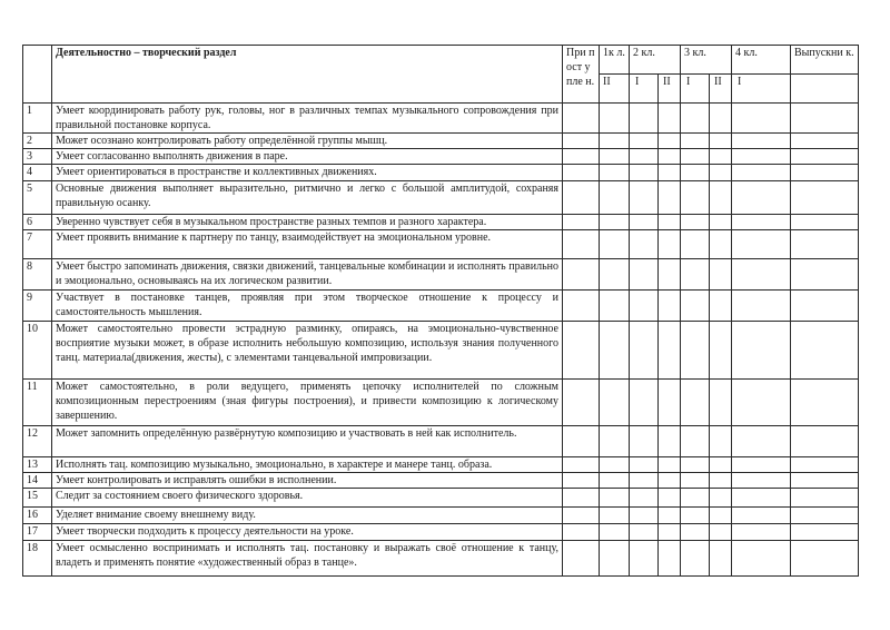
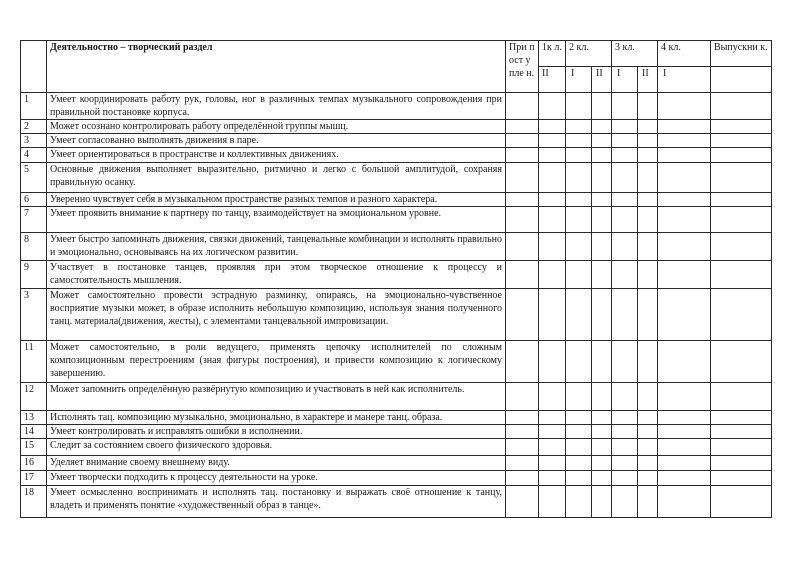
  	Деятельностно – творческий раздел	При пост упле н.	1к л.	2 кл.	3 кл.	4 кл.	Выпускни к.
  II	I	II	I	II	I
  1	Умеет координировать работу рук, головы, ног в различных темпах музыкального сопровождения при правильной постановке корпуса.
  2	Может осознано контролировать работу определённой группы мышц.
  3	Умеет согласованно выполнять движения в паре.
  4	Умеет ориентироваться в пространстве и коллективных движениях.
  5	Основные движения выполняет выразительно, ритмично и легко с большой амплитудой, сохраняя правильную осанку.
  6	Уверенно чувствует себя в музыкальном пространстве разных темпов и разного характера.
  7	Умеет проявить внимание к партнеру по танцу, взаимодействует на эмоциональном уровне.
  8	Умеет быстро запоминать движения, связки движений, танцевальные комбинации и исполнять правильно и эмоционально, основываясь на их логическом развитии.
  9	Участвует в постановке танцев, проявляя при этом творческое отношение к процессу и самостоятельность мышления.
- 10	Может самостоятельно провести эстрадную разминку, опираясь, на эмоционально-чувственное восприятие музыки может, в образе исполнить небольшую композицию, используя знания полученного танц. материала(движения, жесты), с элементами танцевальной импровизации.
+ 3	Может самостоятельно провести эстрадную разминку, опираясь, на эмоционально-чувственное восприятие музыки может, в образе исполнить небольшую композицию, используя знания полученного танц. материала(движения, жесты), с элементами танцевальной импровизации.
  11	Может самостоятельно, в роли ведущего, применять цепочку исполнителей по сложным композиционным перестроениям (зная фигуры построения), и привести композицию к логическому завершению.
  12	Может запомнить определённую развёрнутую композицию и участвовать в ней как исполнитель.
  13	Исполнять тац. композицию музыкально, эмоционально, в характере и манере танц. образа.
  14	Умеет контролировать и исправлять ошибки в исполнении.
  15	Следит за состоянием своего физического здоровья.
  16	Уделяет внимание своему внешнему виду.
  17	Умеет творчески подходить к процессу деятельности на уроке.
  18	Умеет осмысленно воспринимать и исполнять тац. постановку и выражать своё отношение к танцу, владеть и применять понятие «художественный образ в танце».
